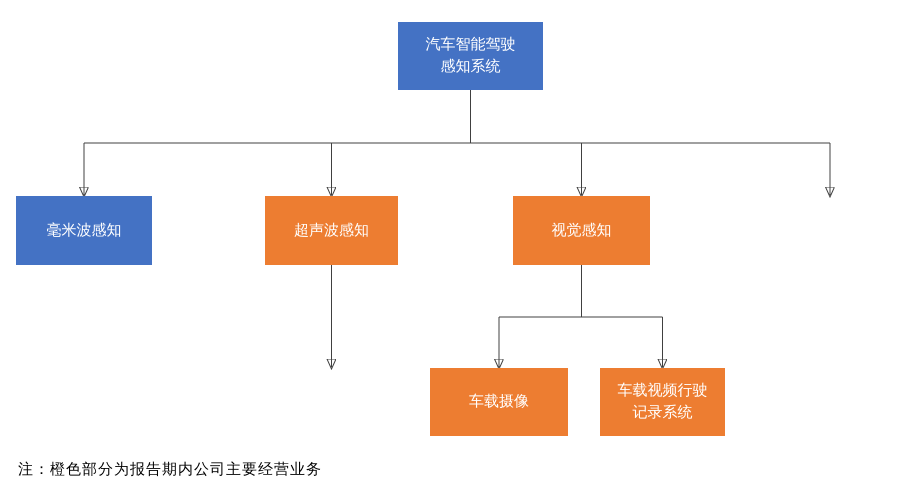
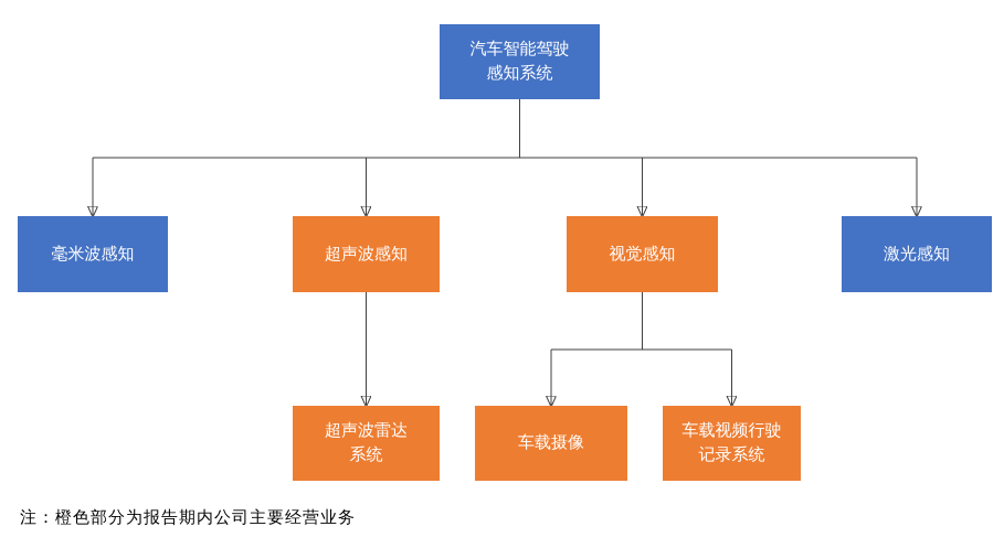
  汽车智能驾驶
  感知系统
  毫米波感知
  超声波感知
  视觉感知
+ 激光感知
+ 超声波雷达
+ 系统
  车载摄像
  车载视频行驶
  记录系统
  注：橙色部分为报告期内公司主要经营业务
